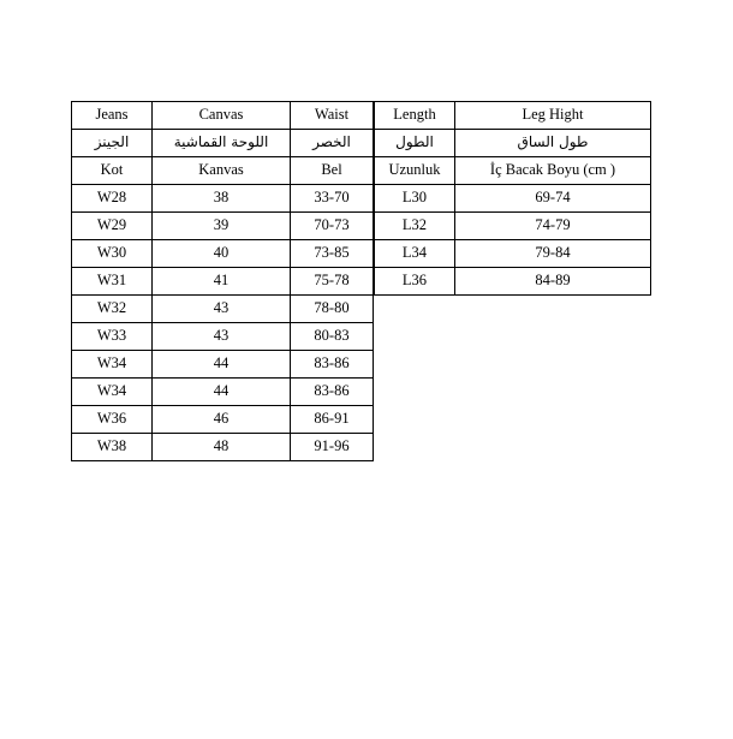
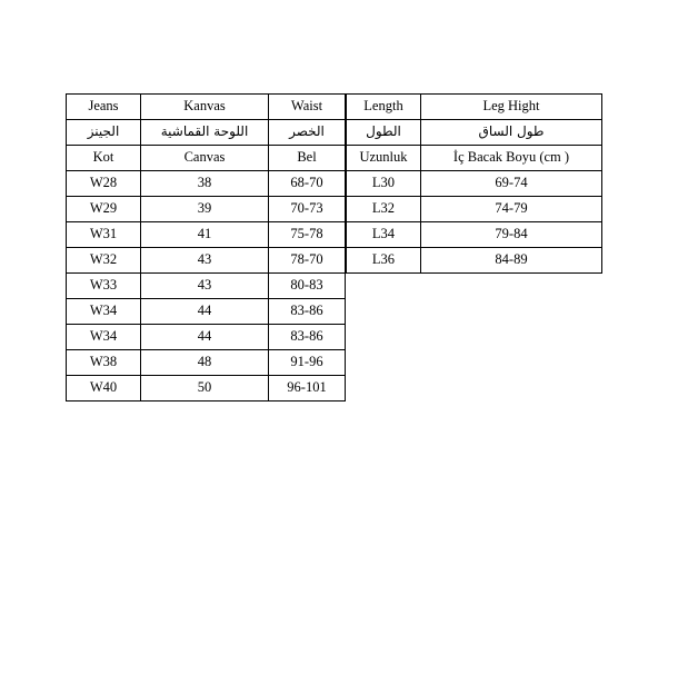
- Jeans	Canvas	Waist
+ Jeans	Kanvas	Waist
  الجينز	اللوحة القماشية	الخصر
- Kot	Kanvas	Bel
+ Kot	Canvas	Bel
- W28	38	33-70
+ W28	38	68-70
  W29	39	70-73
- W30	40	73-85
  W31	41	75-78
- W32	43	78-80
+ W32	43	78-70
  W33	43	80-83
  W34	44	83-86
  W34	44	83-86
- W36	46	86-91
  W38	48	91-96
+ W40	50	96-101
  Length	Leg Hight
  الطول	طول الساق
  Uzunluk	İç Bacak Boyu (cm )
  L30	69-74
  L32	74-79
  L34	79-84
  L36	84-89
